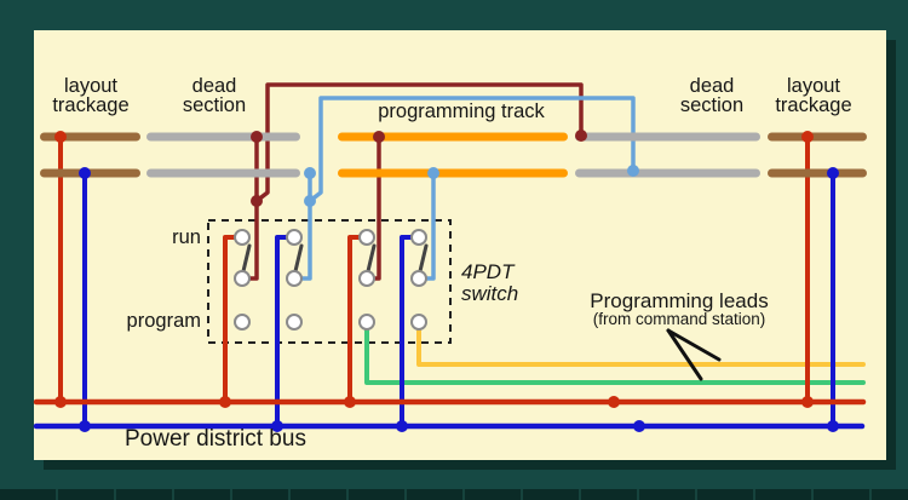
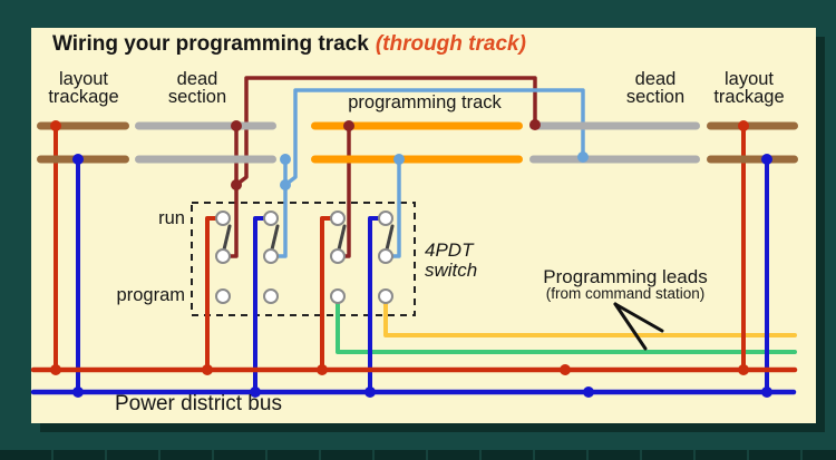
+ Wiring your programming track (through track)
  layout
  trackage
  dead
  section
  programming track
  dead
  section
  layout
  trackage
  run
  program
  4PDT
  switch
  Programming leads
  (from command station)
  Power district bus
